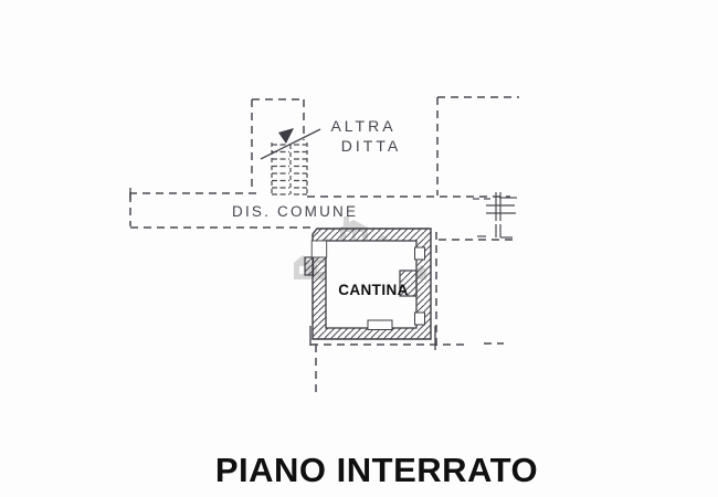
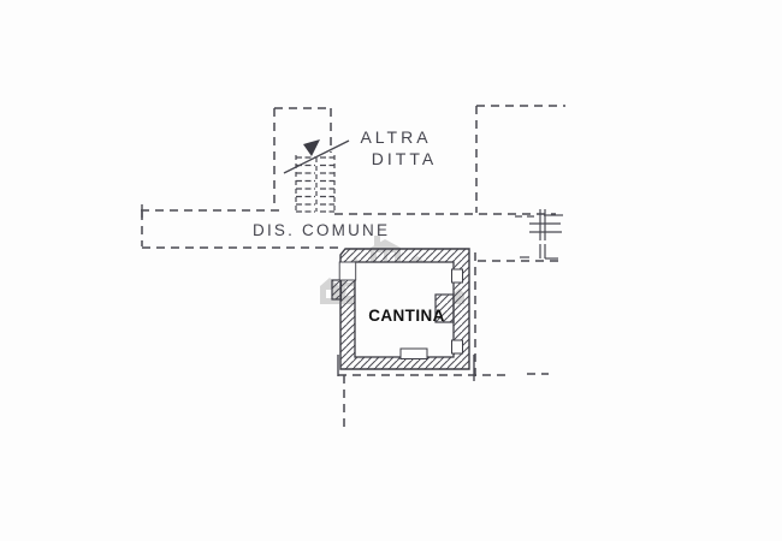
  ALTRA
  DITTA
  DIS. COMUNE
  CANTINA
- PIANO INTERRATO
